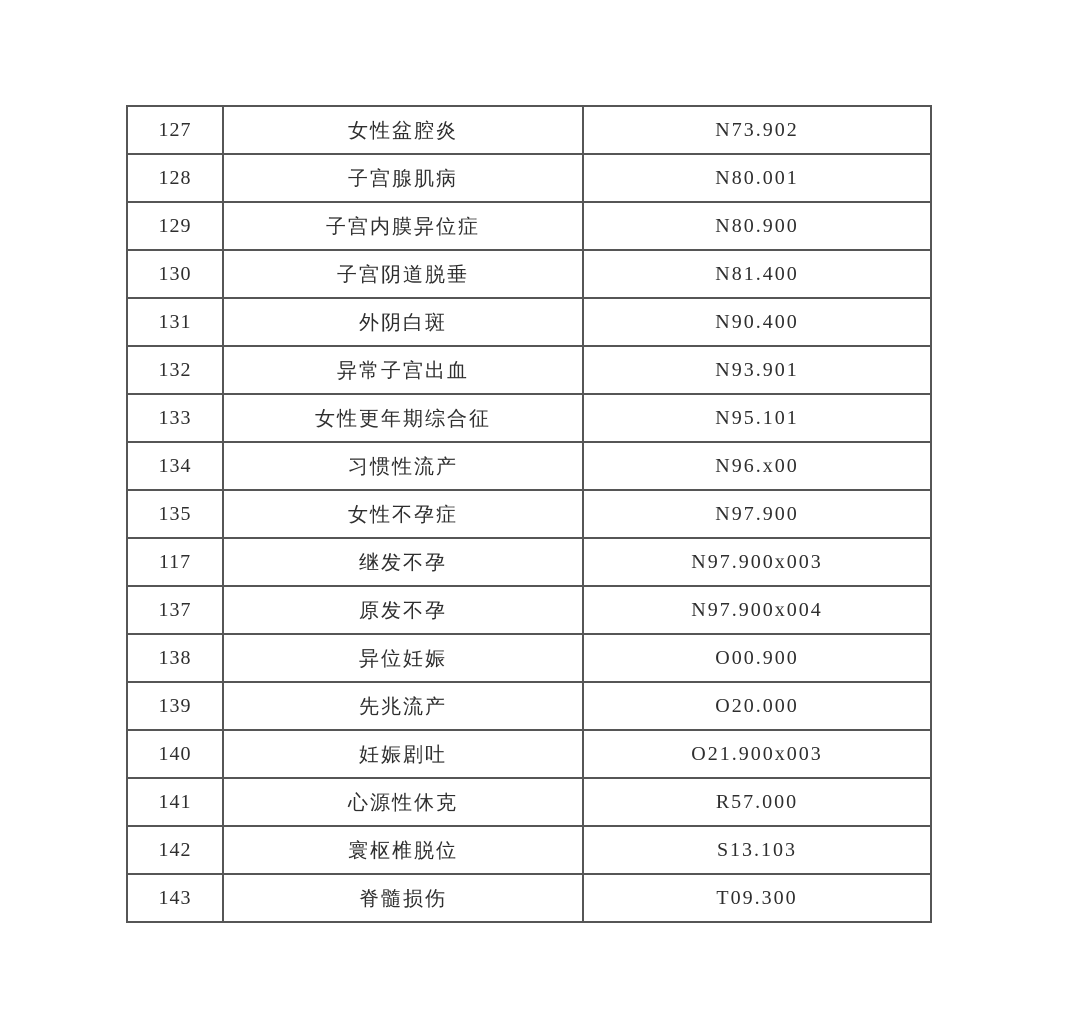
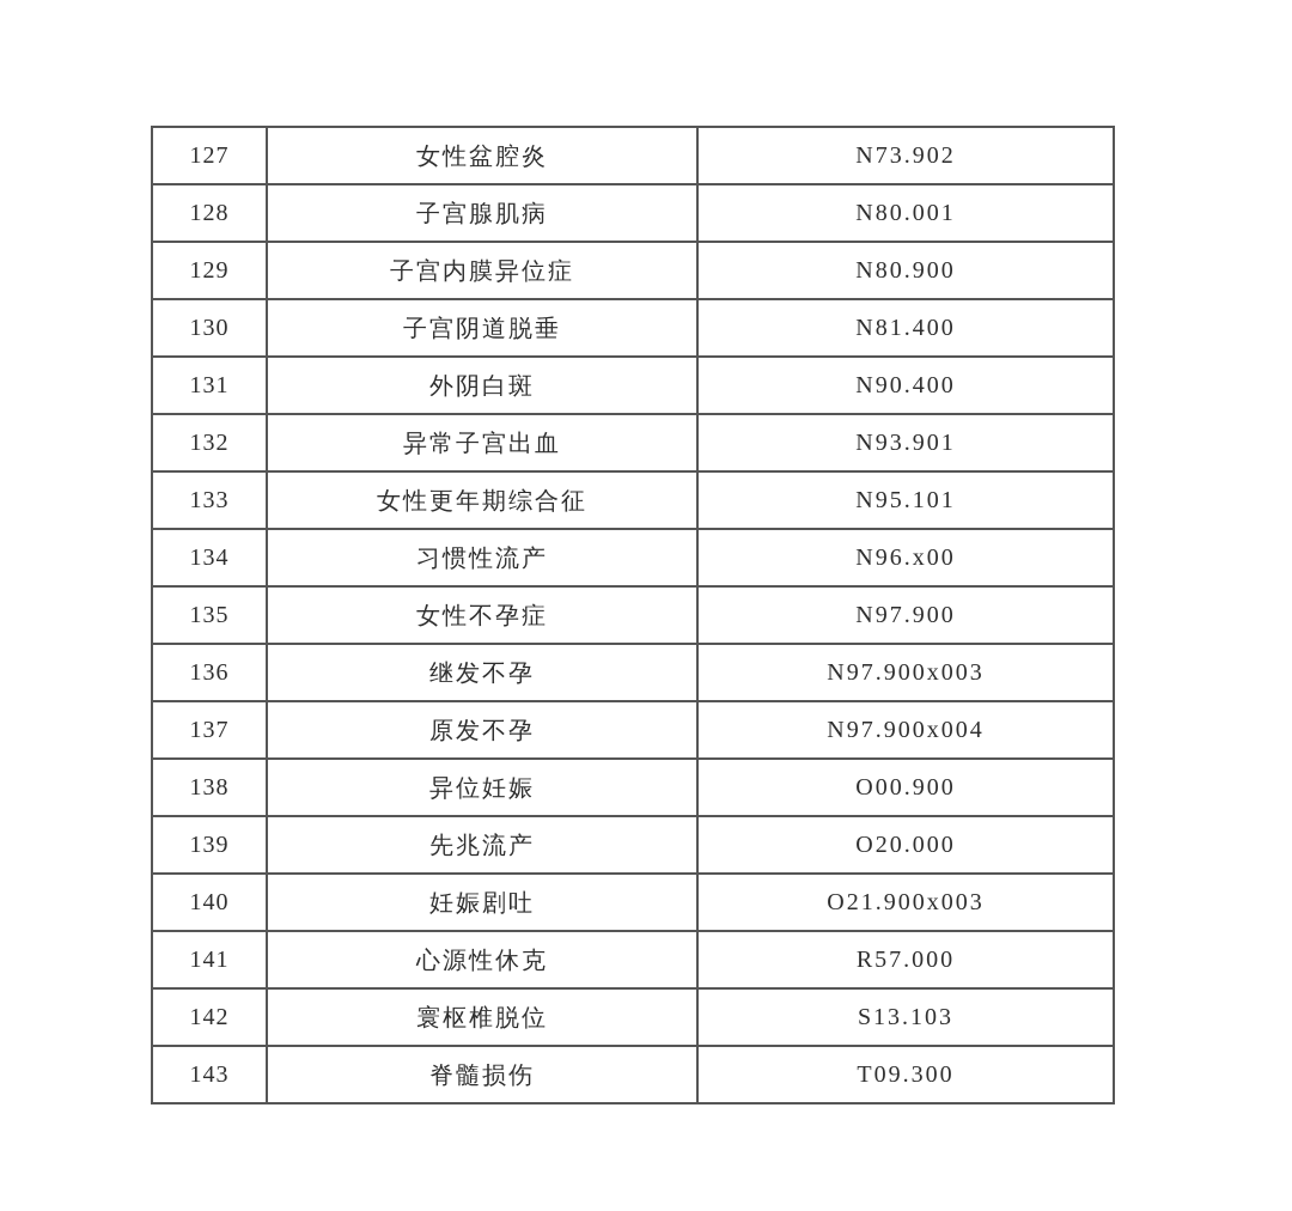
  127	女性盆腔炎	N73.902
  128	子宫腺肌病	N80.001
  129	子宫内膜异位症	N80.900
  130	子宫阴道脱垂	N81.400
  131	外阴白斑	N90.400
  132	异常子宫出血	N93.901
  133	女性更年期综合征	N95.101
  134	习惯性流产	N96.x00
  135	女性不孕症	N97.900
- 117	继发不孕	N97.900x003
+ 136	继发不孕	N97.900x003
  137	原发不孕	N97.900x004
  138	异位妊娠	O00.900
  139	先兆流产	O20.000
  140	妊娠剧吐	O21.900x003
  141	心源性休克	R57.000
  142	寰枢椎脱位	S13.103
  143	脊髓损伤	T09.300
